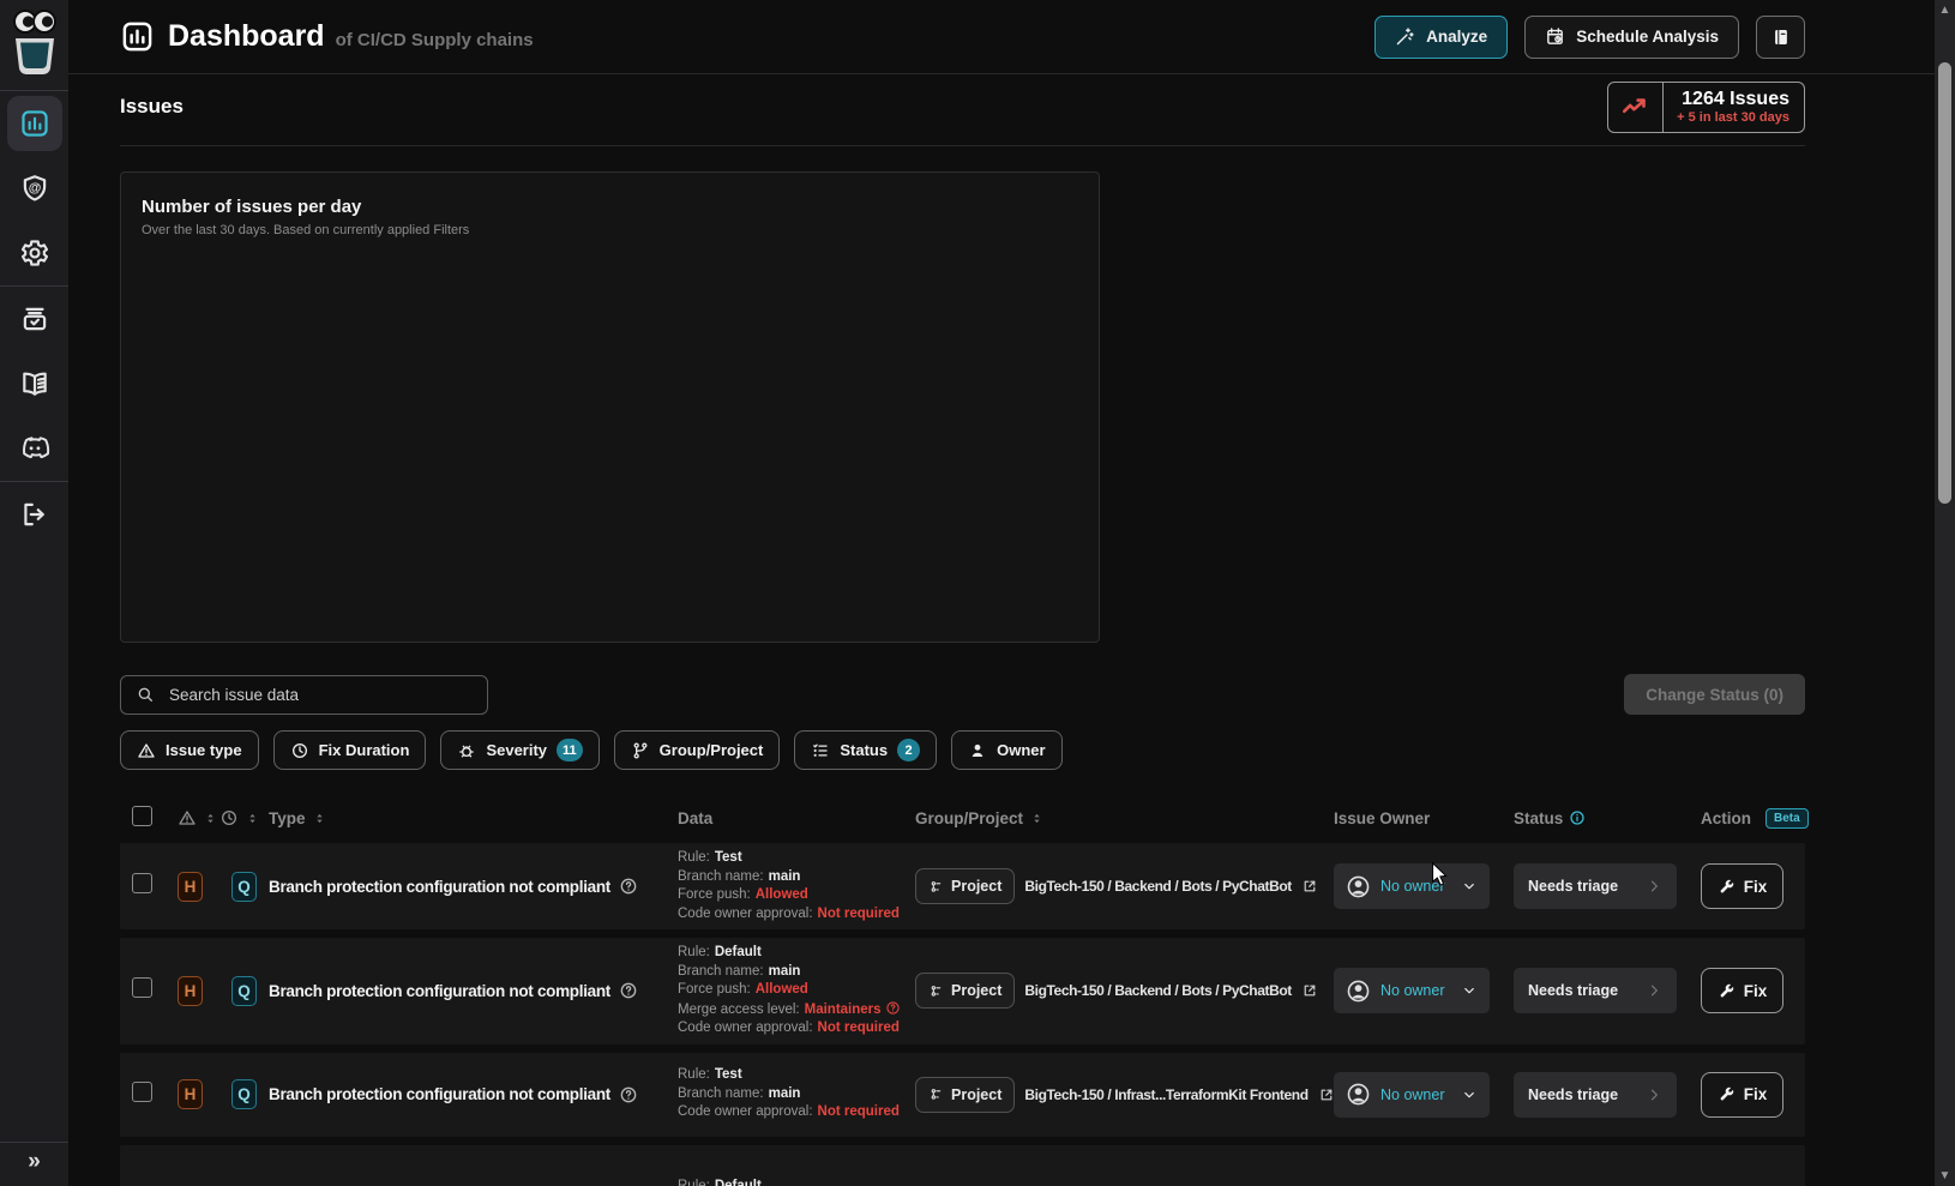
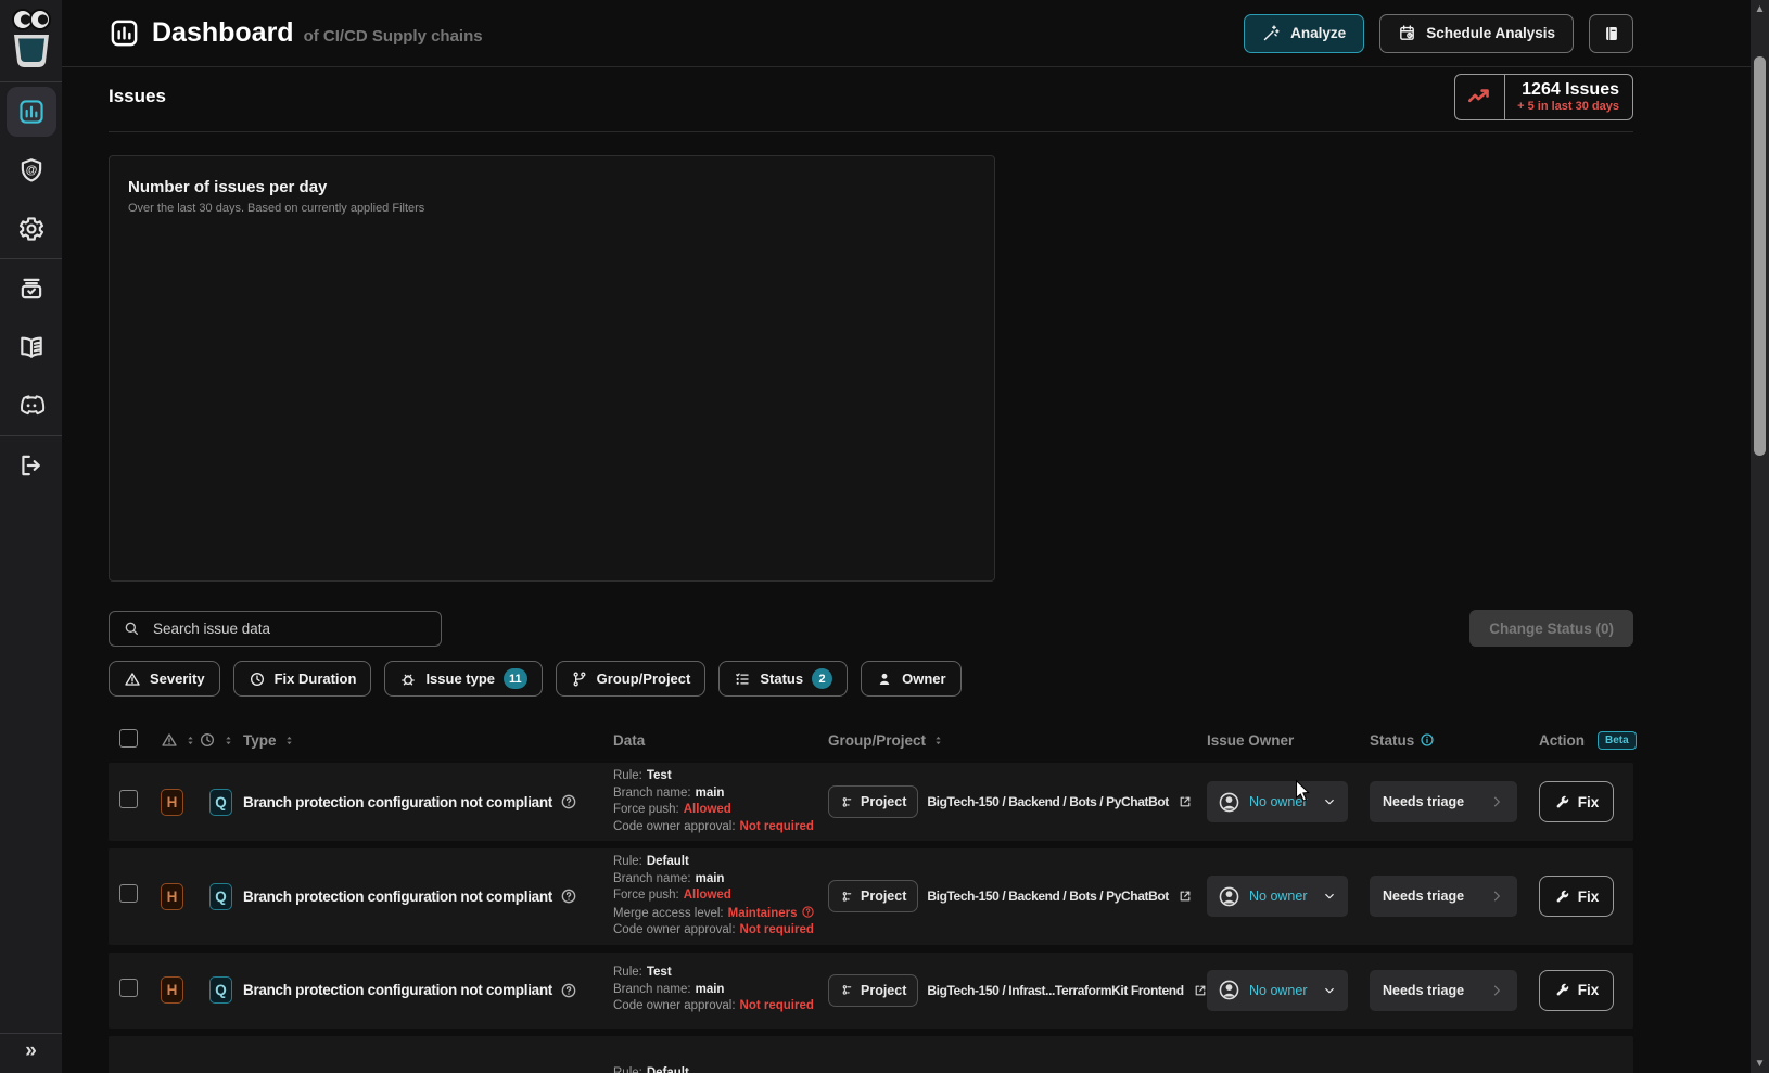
  @
  »
  Dashboard
  of CI/CD Supply chains
  Analyze
  Schedule Analysis
  Issues
  1264 Issues
  + 5 in last 30 days
  Number of issues per day
  Over the last 30 days. Based on currently applied Filters
  Search issue data
  Change Status (0)
- Issue type
+ Severity
  Fix Duration
- Severity
+ Issue type
  11
  Group/Project
  Status
  2
  Owner
  Type
  Data
  Group/Project
  Issue Owner
  Status
  Action
  Beta
  H
  Q
  Branch protection configuration not compliant
  Rule: Test
  Branch name: main
  Force push: Allowed
  Code owner approval: Not required
  Project
  BigTech-150 / Backend / Bots / PyChatBot
  No owner
  Needs triage
  Fix
  H
  Q
  Branch protection configuration not compliant
  Rule: Default
  Branch name: main
  Force push: Allowed
  Merge access level: Maintainers
  Code owner approval: Not required
  Project
  BigTech-150 / Backend / Bots / PyChatBot
  No owner
  Needs triage
  Fix
  H
  Q
  Branch protection configuration not compliant
  Rule: Test
  Branch name: main
  Code owner approval: Not required
  Project
  BigTech-150 / Infrast...TerraformKit Frontend
  No owner
  Needs triage
  Fix
  ▲
  ▼
